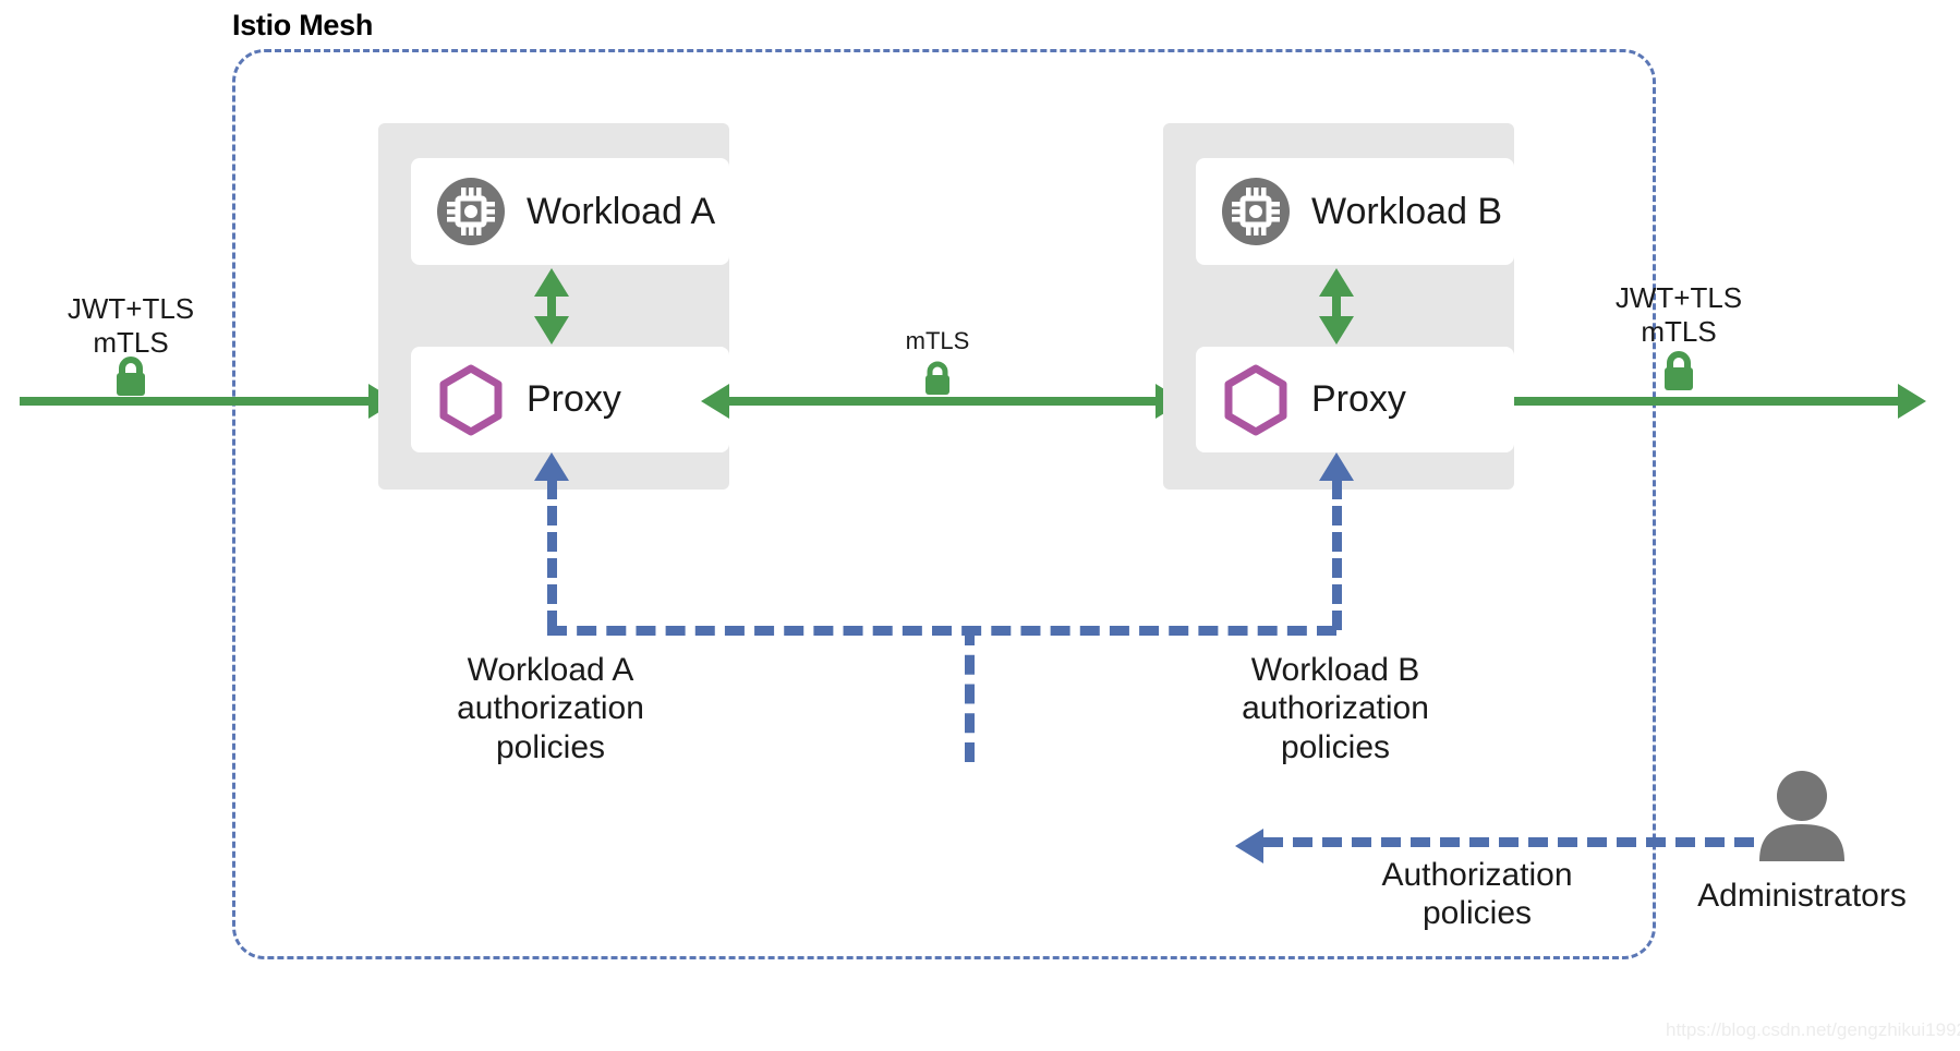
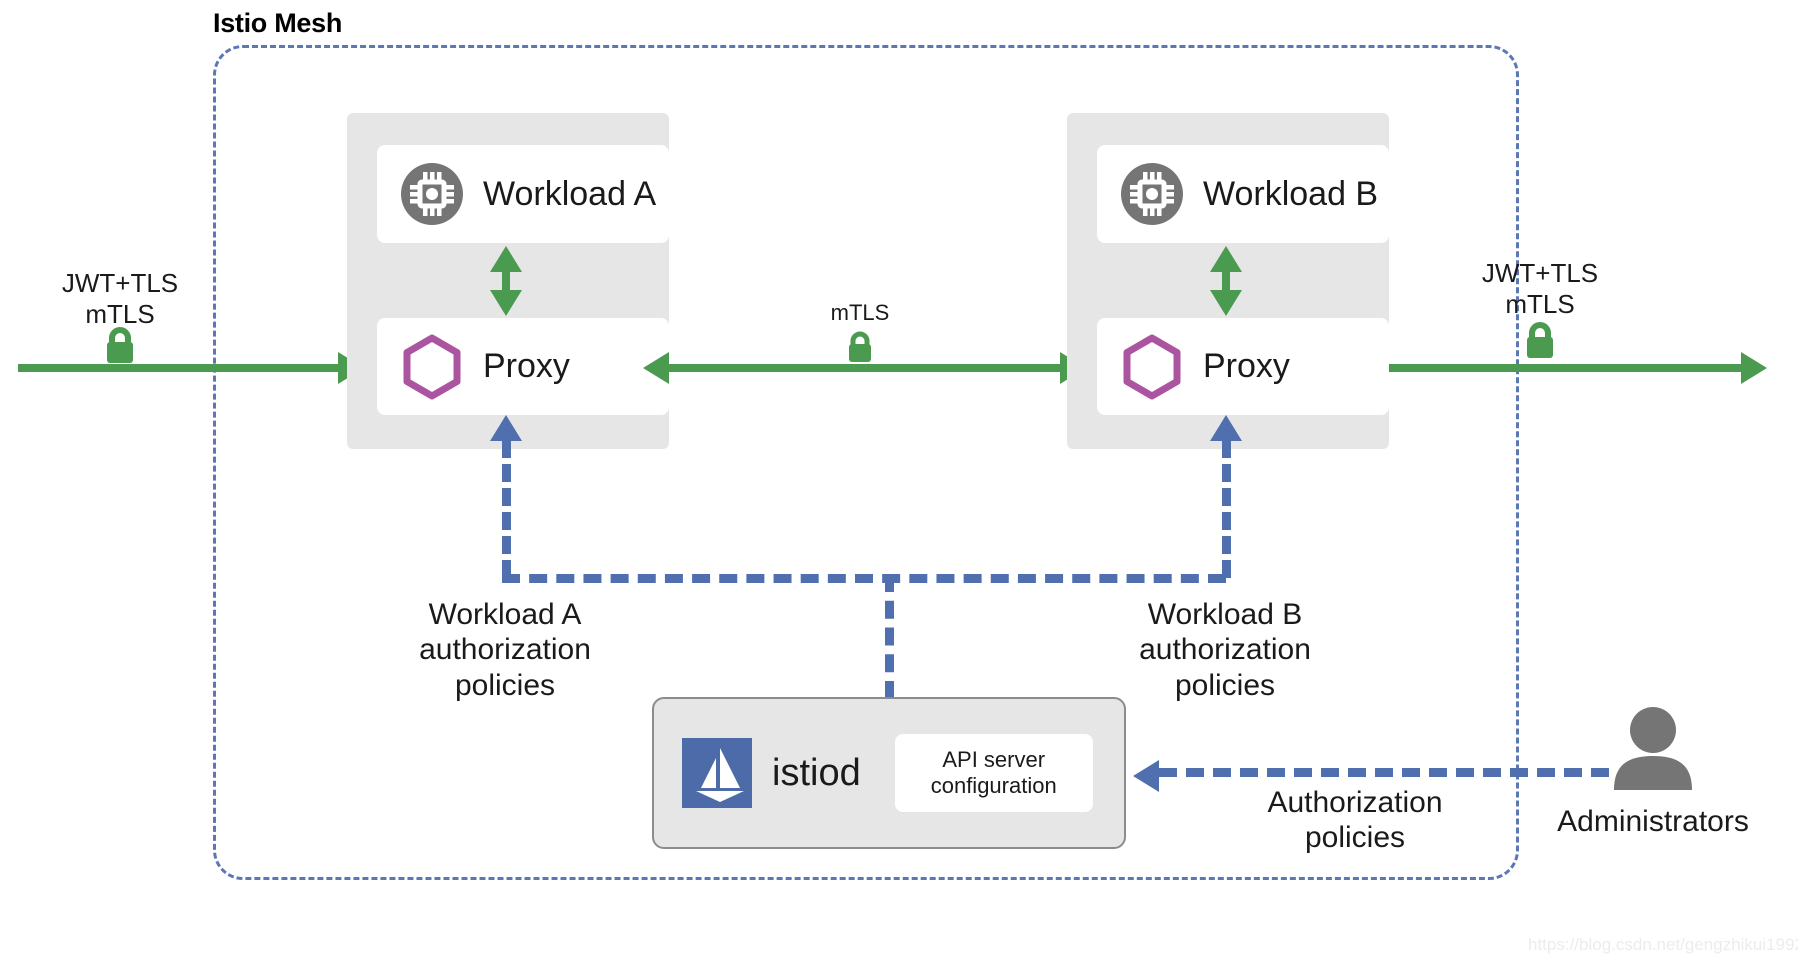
  Istio Mesh
  JWT+TLS
  mTLS
  Workload A
  Proxy
  mTLS
  Workload B
  Proxy
  JWT+TLS
  mTLS
  Workload A
  authorization
  policies
  Workload B
  authorization
  policies
+ istiod
+ API server
+ configuration
  Authorization
  policies
  Administrators
